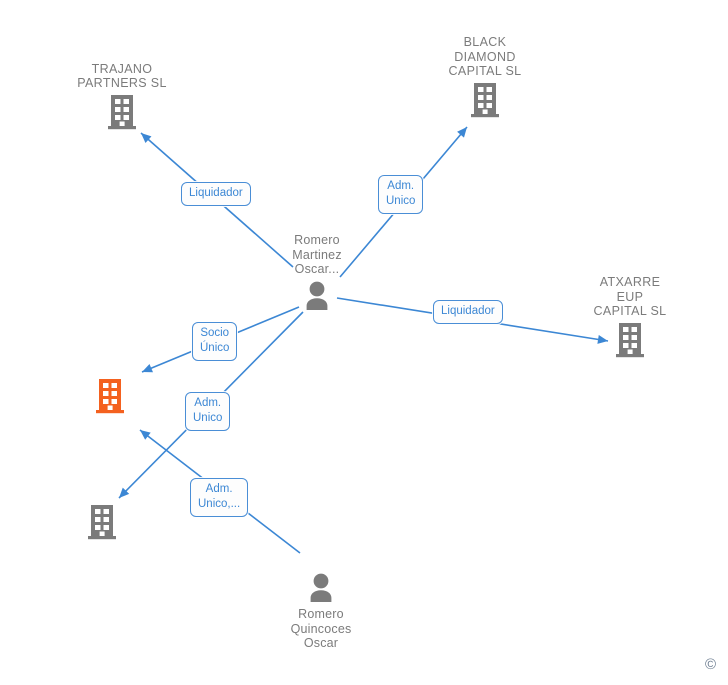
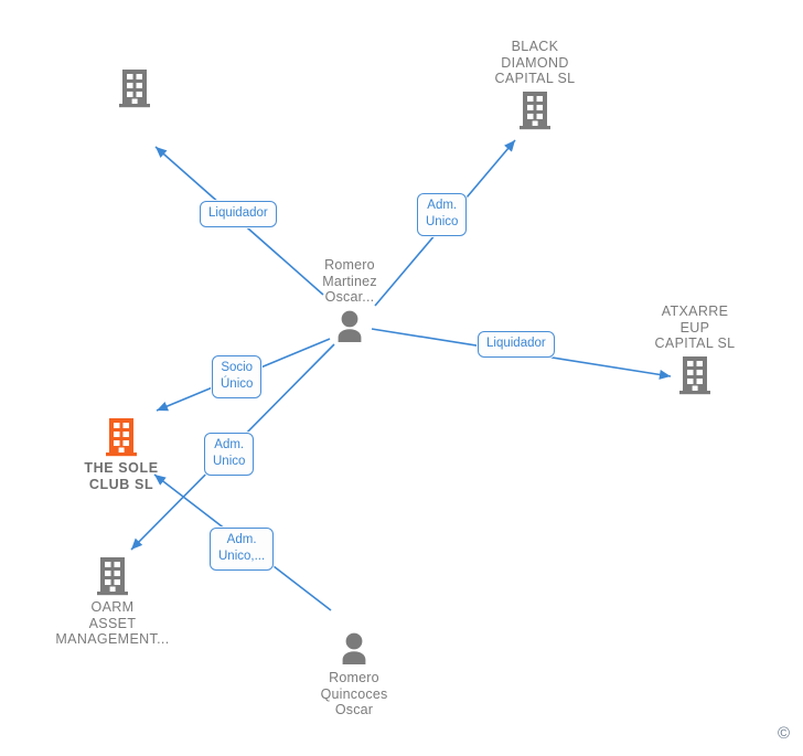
- TRAJANO
- PARTNERS SL
  BLACK
  DIAMOND
  CAPITAL SL
  Romero
  Martinez
  Oscar...
  ATXARRE
  EUP
  CAPITAL SL
+ THE SOLE
+ CLUB SL
+ OARM
+ ASSET
+ MANAGEMENT...
  Romero
  Quincoces
  Oscar
  Liquidador
  Adm.
  Unico
  Liquidador
  Socio
  Único
  Adm.
  Unico
  Adm.
  Unico,...
  ©
